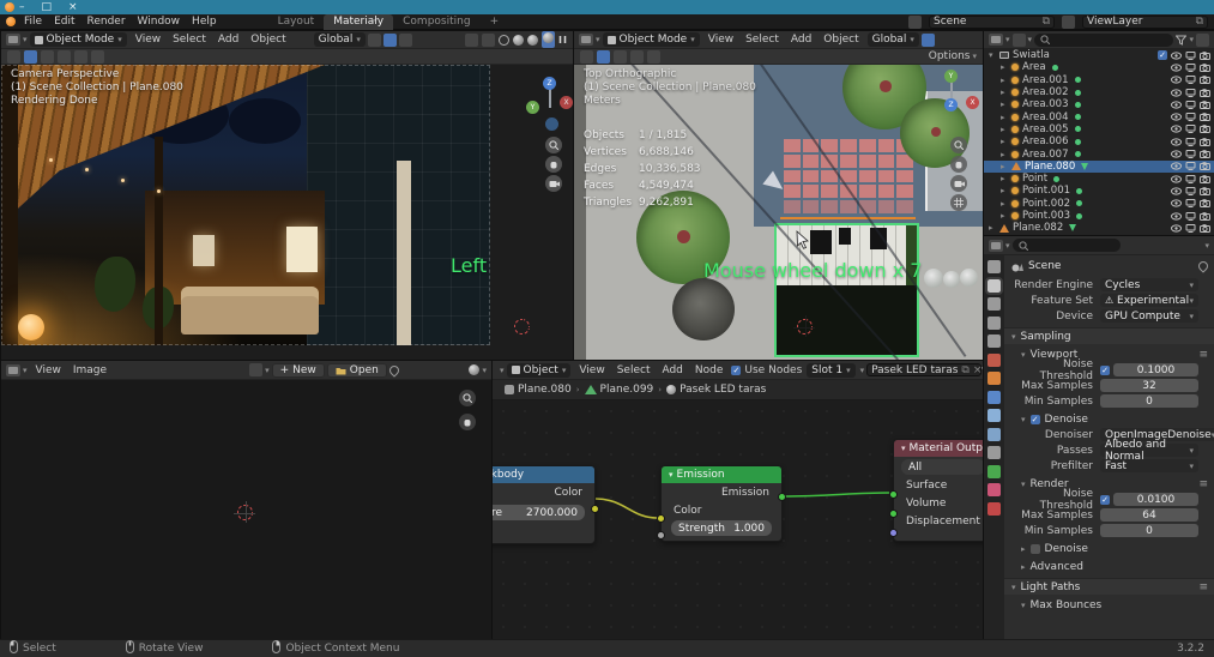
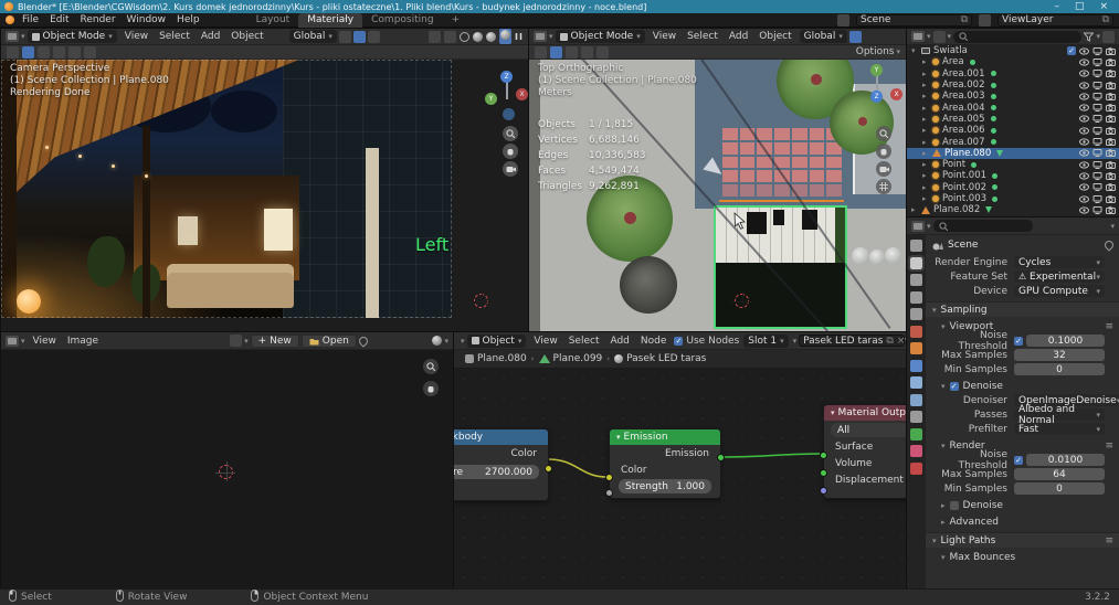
+ Blender* [E:\Blender\CGWisdom\2. Kurs domek jednorodzinny\Kurs - pliki ostateczne\1. Pliki blend\Kurs - budynek jednorodzinny - noce.blend]
  –
  □
  ×
  File
  Edit
  Render
  Window
  Help
  Layout
  Materiały
  Compositing
  +
  Scene
  ⧉
  ViewLayer
  ⧉
  ▾
  Object Mode
  ▾
  View
  Select
  Add
  Object
  Global
  ▾
  II
  Camera Perspective
  (1) Scene Collection | Plane.080
  Rendering Done
  Left
  ▾
  Object Mode
  ▾
  View
  Select
  Add
  Object
  Global
  ▾
  Options
  ▾
  Top Orthographic
  (1) Scene Collection | Plane.080
  Meters
  Objects
  1 / 1,815
  Vertices
  6,688,146
  Edges
  10,336,583
  Faces
  4,549,474
  Triangles
  9,262,891
- Mouse wheel down x 7
  ▾
  View
  Image
  ▾
  +
  New
  Open
  ▾
  ▾
  Object
  ▾
  View
  Select
  Add
  Node
  ✓
  Use Nodes
  Slot 1
  ▾
  ▾
  Pasek LED taras
  ⧉
  ×
  Plane.080
  ›
  Plane.099
  ›
  Pasek LED taras
  Color
  2700.000
  ▾
  Emission
  Emission
  Color
  Strength
  1.000
  ▾
  Material Outp
  All
  Surface
  Volume
  Displacement
  ▾
  ▾
  ▾
  ▾
  Swiatla
  ✓
  ▸
  Area
  ▸
  Area.001
  ▸
  Area.002
  ▸
  Area.003
  ▸
  Area.004
  ▸
  Area.005
  ▸
  Area.006
  ▸
  Area.007
  ▸
  Plane.080
  ▸
  Point
  ▸
  Point.001
  ▸
  Point.002
  ▸
  Point.003
  ▸
  Plane.082
  ▾
  ▾
  Scene
  Render Engine
  Cycles
  ▾
  Feature Set
  ⚠
  Experimental
  ▾
  Device
  GPU Compute
  ▾
  ▾
  Sampling
  ▾
  Viewport
  ≡
  Noise Threshold
  ✓
  0.1000
  Max Samples
  32
  Min Samples
  0
  ▾
  ✓
  Denoise
  Denoiser
  OpenImageDenoise
  ▾
  Passes
  Albedo and Normal
  ▾
  Prefilter
  Fast
  ▾
  ▾
  Render
  ≡
  Noise Threshold
  ✓
  0.0100
  Max Samples
  64
  Min Samples
  0
  ▸
  Denoise
  ▸
  Advanced
  ▾
  Light Paths
  ≡
  ▾
  Max Bounces
  Select
  Rotate View
  Object Context Menu
  3.2.2
